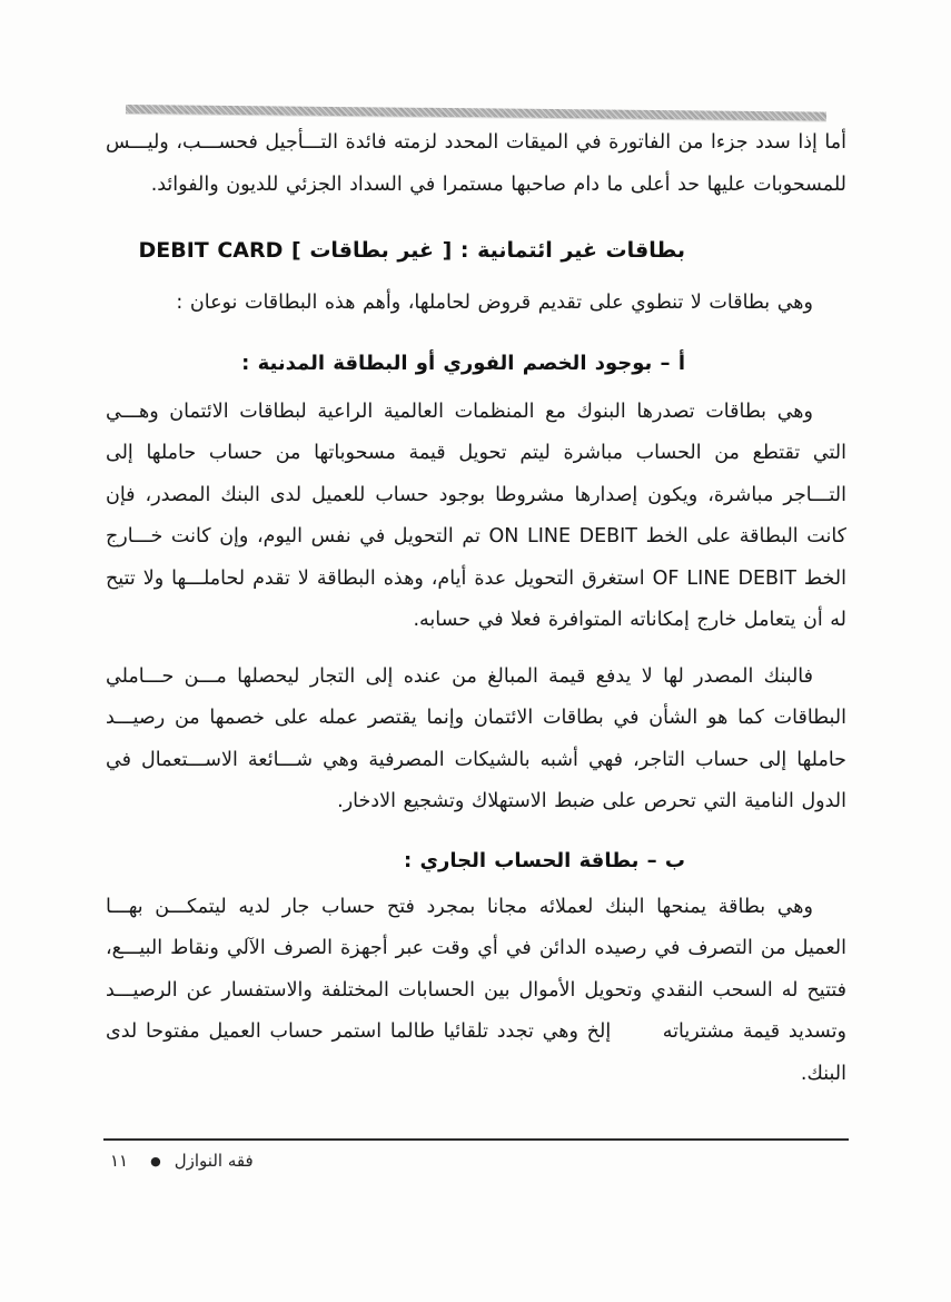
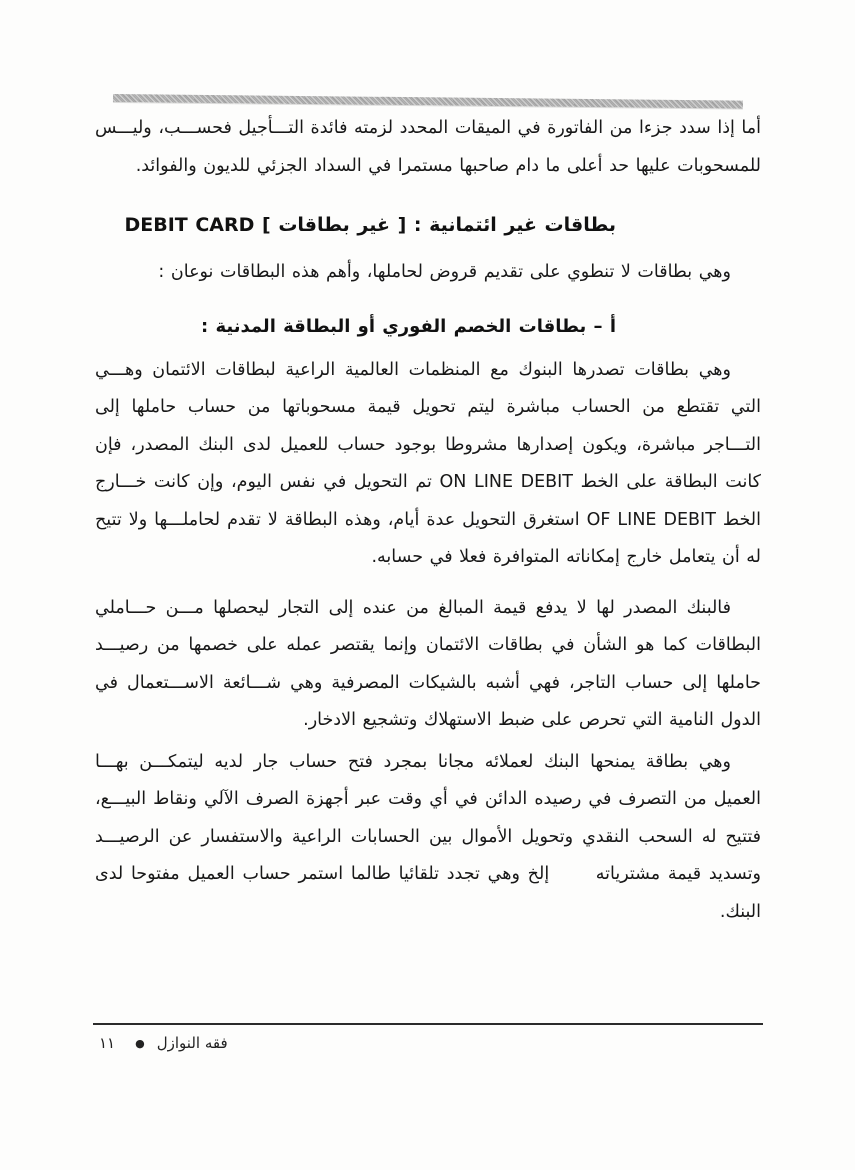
  أما إذا سدد جزءا من الفاتورة في الميقات المحدد لزمته فائدة التـــأجيل فحســـب، وليـــس للمسحوبات عليها حد أعلى ما دام صاحبها مستمرا في السداد الجزئي للديون والفوائد.
  بطاقات غير ائتمانية : [ غير بطاقات ] DEBIT CARD
  وهي بطاقات لا تنطوي على تقديم قروض لحاملها، وأهم هذه البطاقات نوعان :
- أ – بوجود الخصم الفوري أو البطاقة المدنية :
+ أ – بطاقات الخصم الفوري أو البطاقة المدنية :
  وهي بطاقات تصدرها البنوك مع المنظمات العالمية الراعية لبطاقات الائتمان وهـــي التي تقتطع من الحساب مباشرة ليتم تحويل قيمة مسحوباتها من حساب حاملها إلى التـــاجر مباشرة، ويكون إصدارها مشروطا بوجود حساب للعميل لدى البنك المصدر، فإن كانت البطاقة على الخط ON LINE DEBIT تم التحويل في نفس اليوم، وإن كانت خـــارج الخط OF LINE DEBIT استغرق التحويل عدة أيام، وهذه البطاقة لا تقدم لحاملـــها ولا تتيح له أن يتعامل خارج إمكاناته المتوافرة فعلا في حسابه.
  فالبنك المصدر لها لا يدفع قيمة المبالغ من عنده إلى التجار ليحصلها مـــن حـــاملي البطاقات كما هو الشأن في بطاقات الائتمان وإنما يقتصر عمله على خصمها من رصيـــد حاملها إلى حساب التاجر، فهي أشبه بالشيكات المصرفية وهي شـــائعة الاســـتعمال في الدول النامية التي تحرص على ضبط الاستهلاك وتشجيع الادخار.
- ب – بطاقة الحساب الجاري :
- وهي بطاقة يمنحها البنك لعملائه مجانا بمجرد فتح حساب جار لديه ليتمكـــن بهـــا العميل من التصرف في رصيده الدائن في أي وقت عبر أجهزة الصرف الآلي ونقاط البيـــع، فتتيح له السحب النقدي وتحويل الأموال بين الحسابات المختلفة والاستفسار عن الرصيـــد وتسديد قيمة مشترياته إلخ وهي تجدد تلقائيا طالما استمر حساب العميل مفتوحا لدى البنك.
+ وهي بطاقة يمنحها البنك لعملائه مجانا بمجرد فتح حساب جار لديه ليتمكـــن بهـــا العميل من التصرف في رصيده الدائن في أي وقت عبر أجهزة الصرف الآلي ونقاط البيـــع، فتتيح له السحب النقدي وتحويل الأموال بين الحسابات الراعية والاستفسار عن الرصيـــد وتسديد قيمة مشترياته إلخ وهي تجدد تلقائيا طالما استمر حساب العميل مفتوحا لدى البنك.
  فقه النوازل
  ●
  ١١
